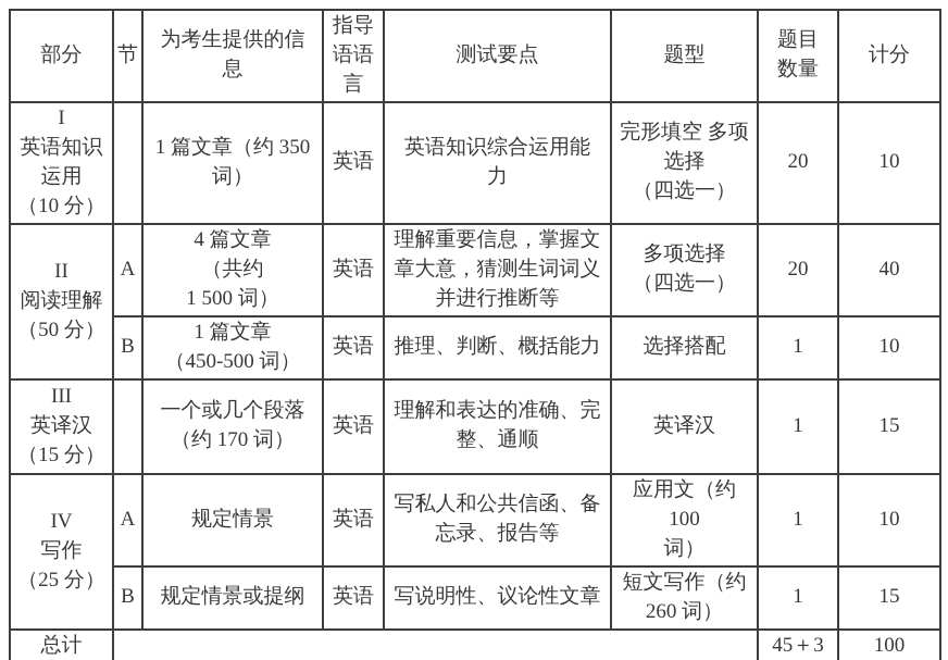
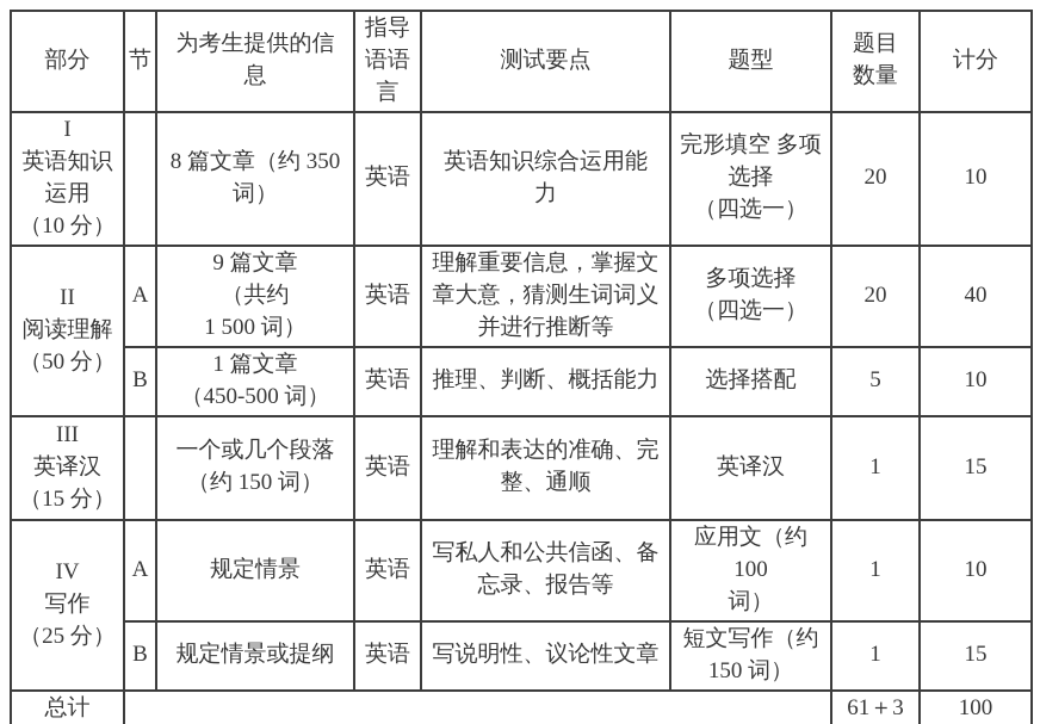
  部分	节	为考生提供的信 息	指导 语语 言	测试要点	题型	题目 数量	计分
- I 英语知识 运用 （10 分）		1 篇文章（约 350 词）	英语	英语知识综合运用能 力	完形填空 多项 选择 （四选一）	20	10
+ I 英语知识 运用 （10 分）		8 篇文章（约 350 词）	英语	英语知识综合运用能 力	完形填空 多项 选择 （四选一）	20	10
- II 阅读理解 （50 分）	A	4 篇文章 （共约 1 500 词）	英语	理解重要信息，掌握文 章大意，猜测生词词义 并进行推断等	多项选择 （四选一）	20	40
+ II 阅读理解 （50 分）	A	9 篇文章 （共约 1 500 词）	英语	理解重要信息，掌握文 章大意，猜测生词词义 并进行推断等	多项选择 （四选一）	20	40
- B	1 篇文章 （450-500 词）	英语	推理、判断、概括能力	选择搭配	1	10
+ B	1 篇文章 （450-500 词）	英语	推理、判断、概括能力	选择搭配	5	10
- III 英译汉 （15 分）		一个或几个段落 （约 170 词）	英语	理解和表达的准确、完 整、通顺	英译汉	1	15
+ III 英译汉 （15 分）		一个或几个段落 （约 150 词）	英语	理解和表达的准确、完 整、通顺	英译汉	1	15
  IV 写作 （25 分）	A	规定情景	英语	写私人和公共信函、备 忘录、报告等	应用文（约 100 词）	1	10
- B	规定情景或提纲	英语	写说明性、议论性文章	短文写作（约 260 词）	1	15
+ B	规定情景或提纲	英语	写说明性、议论性文章	短文写作（约 150 词）	1	15
- 总计		45＋3	100
+ 总计		61＋3	100
